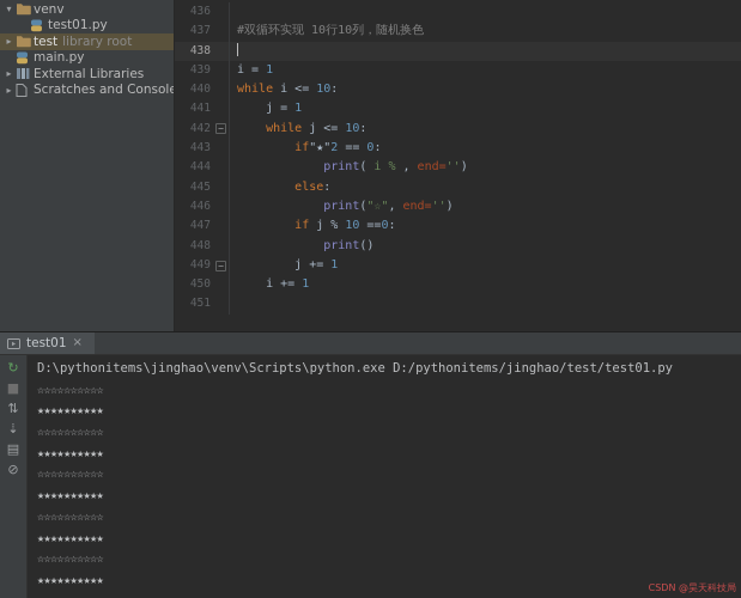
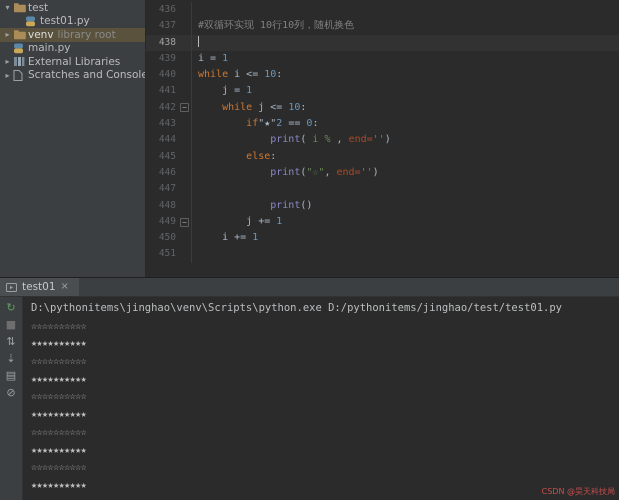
  ▾
- venv
+ test
  test01.py
  ▸
- test
+ venv
  library root
  main.py
  ▸
  External Libraries
  ▸
  Scratches and Console
  436
  437
  #双循环实现 10行10列，随机换色
  438
  439
  i = 1
  440
  while i <= 10:
  441
  j = 1
  442
  −
  while j <= 10:
  443
  if"★"2 == 0:
  444
  print( i % , end='')
  445
  else:
  446
  print("☆", end='')
  447
- if j % 10 ==0:
  448
  print()
  449
  −
  j += 1
  450
  i += 1
  451
  test01
  ×
  ↻
  ■
  ⇅
  ⇣
  ▤
  ⊘
  D:\pythonitems\jinghao\venv\Scripts\python.exe D:/pythonitems/jinghao/test/test01.py
  ☆☆☆☆☆☆☆☆☆☆
  ★★★★★★★★★★
  ☆☆☆☆☆☆☆☆☆☆
  ★★★★★★★★★★
  ☆☆☆☆☆☆☆☆☆☆
  ★★★★★★★★★★
  ☆☆☆☆☆☆☆☆☆☆
  ★★★★★★★★★★
  ☆☆☆☆☆☆☆☆☆☆
  ★★★★★★★★★★
  CSDN @昊天科技局
